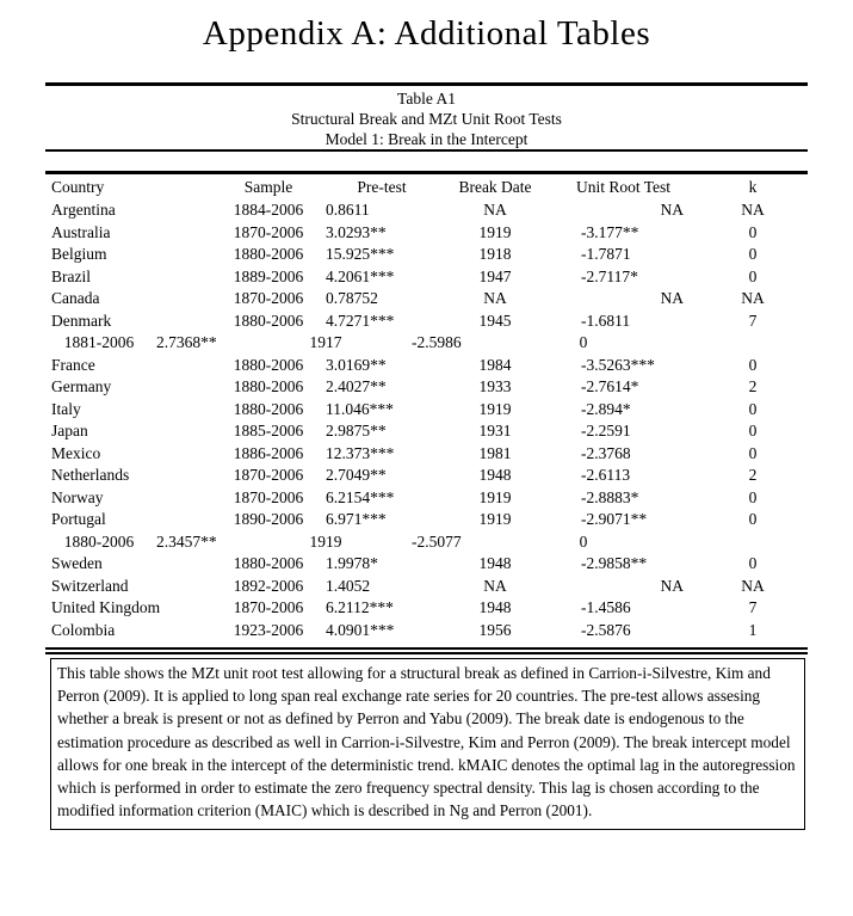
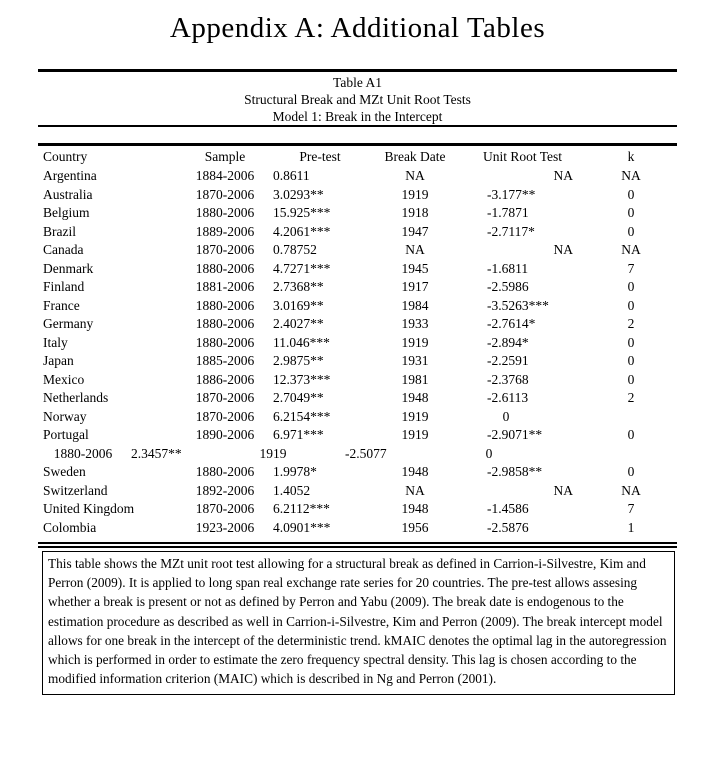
  Appendix A: Additional Tables
  Table A1
  Structural Break and MZt Unit Root Tests
  Model 1: Break in the Intercept
  Country
  Sample
  Pre-test
  Break Date
  Unit Root Test
  k
  Argentina
  1884-2006
  0.8611
  NA
  NA
  NA
  Australia
  1870-2006
  3.0293**
  1919
  -3.177**
  0
  Belgium
  1880-2006
  15.925***
  1918
  -1.7871
  0
  Brazil
  1889-2006
  4.2061***
  1947
  -2.7117*
  0
  Canada
  1870-2006
  0.78752
  NA
  NA
  NA
  Denmark
  1880-2006
  4.7271***
  1945
  -1.6811
  7
+ Finland
  1881-2006
  2.7368**
  1917
  -2.5986
  0
  France
  1880-2006
  3.0169**
  1984
  -3.5263***
  0
  Germany
  1880-2006
  2.4027**
  1933
  -2.7614*
  2
  Italy
  1880-2006
  11.046***
  1919
  -2.894*
  0
  Japan
  1885-2006
  2.9875**
  1931
  -2.2591
  0
  Mexico
  1886-2006
  12.373***
  1981
  -2.3768
  0
  Netherlands
  1870-2006
  2.7049**
  1948
  -2.6113
  2
  Norway
  1870-2006
  6.2154***
  1919
- -2.8883*
  0
  Portugal
  1890-2006
  6.971***
  1919
  -2.9071**
  0
  1880-2006
  2.3457**
  1919
  -2.5077
  0
  Sweden
  1880-2006
  1.9978*
  1948
  -2.9858**
  0
  Switzerland
  1892-2006
  1.4052
  NA
  NA
  NA
  United Kingdom
  1870-2006
  6.2112***
  1948
  -1.4586
  7
  Colombia
  1923-2006
  4.0901***
  1956
  -2.5876
  1
  This table shows the MZt unit root test allowing for a structural break as defined in Carrion-i-Silvestre, Kim and Perron (2009). It is applied to long span real exchange rate series for 20 countries. The pre-test allows assesing whether a break is present or not as defined by Perron and Yabu (2009). The break date is endogenous to the estimation procedure as described as well in Carrion-i-Silvestre, Kim and Perron (2009). The break intercept model allows for one break in the intercept of the deterministic trend. kMAIC denotes the optimal lag in the autoregression which is performed in order to estimate the zero frequency spectral density. This lag is chosen according to the modified information criterion (MAIC) which is described in Ng and Perron (2001).
